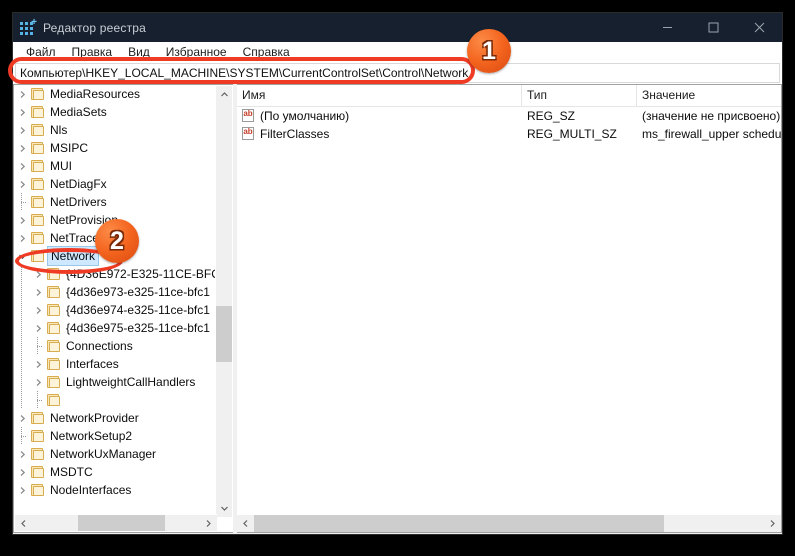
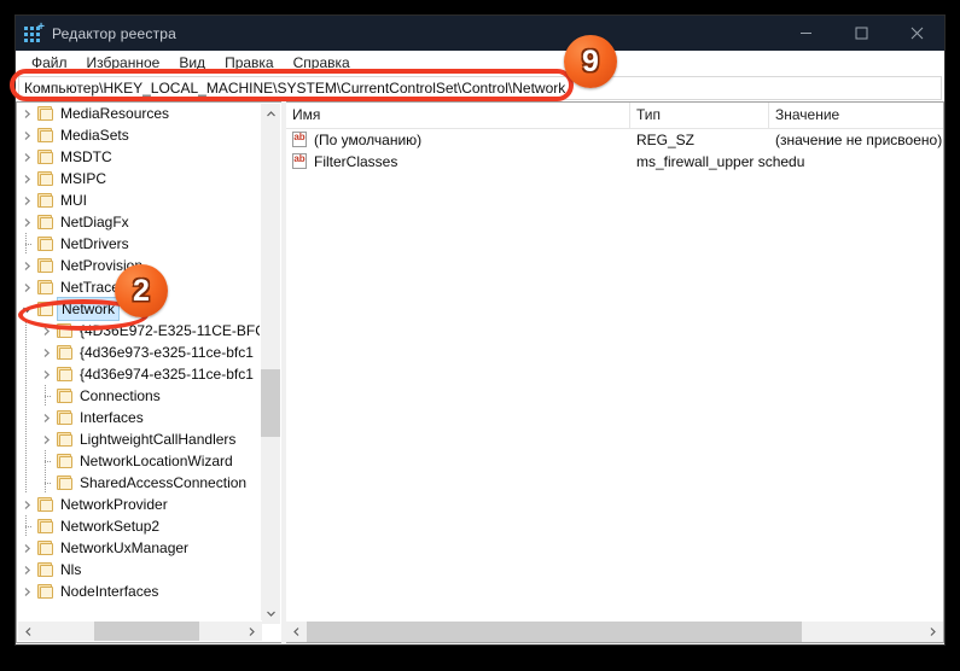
  +
  Редактор реестра
  Файл
- Правка
+ Избранное
  Вид
- Избранное
+ Правка
  Справка
  Компьютер\HKEY_LOCAL_MACHINE\SYSTEM\CurrentControlSet\Control\Network
  MediaResources
  MediaSets
- Nls
+ MSDTC
  MSIPC
  MUI
  NetDiagFx
  NetDrivers
  NetProvisi
  NetTrac
  Network
  {4D36E972-E325-11CE-BF
  {4d36e973-e325-11ce-bfc1
  {4d36e974-e325-11ce-bfc1
- {4d36e975-e325-11ce-bfc1
  Connections
  Interfaces
  LightweightCallHandlers
+ NetworkLocationWizard
+ SharedAccessConnection
  NetworkProvider
  NetworkSetup2
  NetworkUxManager
- MSDTC
+ Nls
  NodeInterfaces
  Имя
  Тип
  Значение
  ab
  (По умолчанию)
  REG_SZ
  (значение не присвоено)
  ab
  FilterClasses
- REG_MULTI_SZ
  ms_firewall_upper schedu
- 1
+ 9
  2
